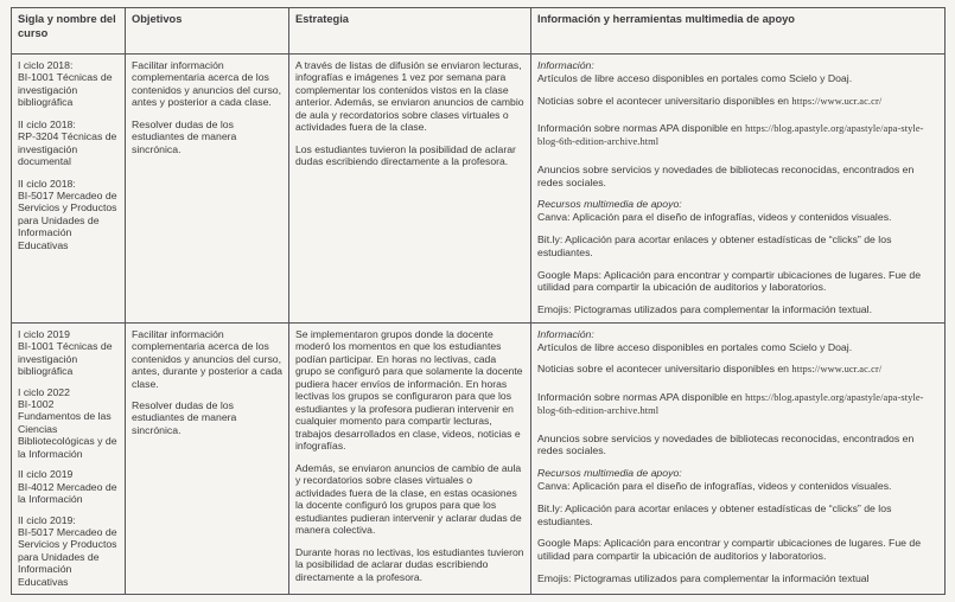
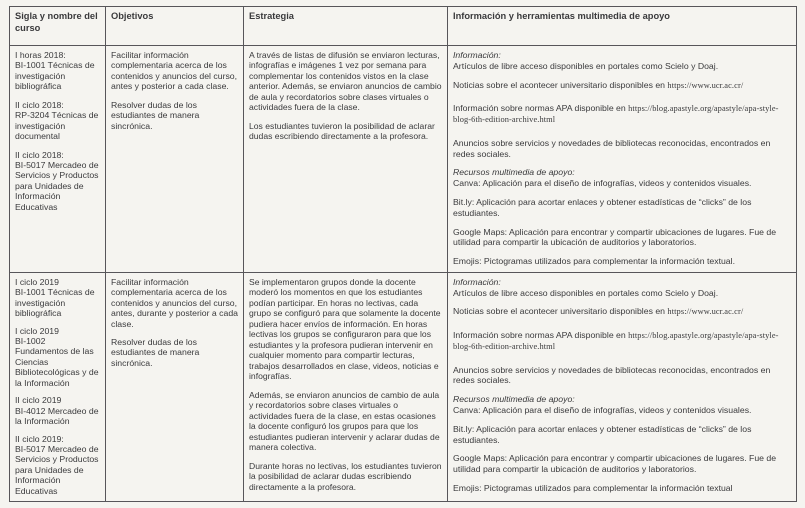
  Sigla y nombre del curso	Objetivos	Estrategia	Información y herramientas multimedia de apoyo
- I ciclo 2018: BI-1001 Técnicas de investigación bibliográfica II ciclo 2018: RP-3204 Técnicas de investigación documental II ciclo 2018: BI-5017 Mercadeo de Servicios y Productos para Unidades de Información Educativas	Facilitar información complementaria acerca de los contenidos y anuncios del curso, antes y posterior a cada clase. Resolver dudas de los estudiantes de manera sincrónica.	A través de listas de difusión se enviaron lecturas, infografías e imágenes 1 vez por semana para complementar los contenidos vistos en la clase anterior. Además, se enviaron anuncios de cambio de aula y recordatorios sobre clases virtuales o actividades fuera de la clase. Los estudiantes tuvieron la posibilidad de aclarar dudas escribiendo directamente a la profesora.	Información: Artículos de libre acceso disponibles en portales como Scielo y Doaj. Noticias sobre el acontecer universitario disponibles en https://www.ucr.ac.cr/ Información sobre normas APA disponible en https://blog.apastyle.org/apastyle/apa-style-blog-6th-edition-archive.html Anuncios sobre servicios y novedades de bibliotecas reconocidas, encontrados en redes sociales. Recursos multimedia de apoyo: Canva: Aplicación para el diseño de infografías, videos y contenidos visuales. Bit.ly: Aplicación para acortar enlaces y obtener estadísticas de “clicks” de los estudiantes. Google Maps: Aplicación para encontrar y compartir ubicaciones de lugares. Fue de utilidad para compartir la ubicación de auditorios y laboratorios. Emojis: Pictogramas utilizados para complementar la información textual.
+ I horas 2018: BI-1001 Técnicas de investigación bibliográfica II ciclo 2018: RP-3204 Técnicas de investigación documental II ciclo 2018: BI-5017 Mercadeo de Servicios y Productos para Unidades de Información Educativas	Facilitar información complementaria acerca de los contenidos y anuncios del curso, antes y posterior a cada clase. Resolver dudas de los estudiantes de manera sincrónica.	A través de listas de difusión se enviaron lecturas, infografías e imágenes 1 vez por semana para complementar los contenidos vistos en la clase anterior. Además, se enviaron anuncios de cambio de aula y recordatorios sobre clases virtuales o actividades fuera de la clase. Los estudiantes tuvieron la posibilidad de aclarar dudas escribiendo directamente a la profesora.	Información: Artículos de libre acceso disponibles en portales como Scielo y Doaj. Noticias sobre el acontecer universitario disponibles en https://www.ucr.ac.cr/ Información sobre normas APA disponible en https://blog.apastyle.org/apastyle/apa-style-blog-6th-edition-archive.html Anuncios sobre servicios y novedades de bibliotecas reconocidas, encontrados en redes sociales. Recursos multimedia de apoyo: Canva: Aplicación para el diseño de infografías, videos y contenidos visuales. Bit.ly: Aplicación para acortar enlaces y obtener estadísticas de “clicks” de los estudiantes. Google Maps: Aplicación para encontrar y compartir ubicaciones de lugares. Fue de utilidad para compartir la ubicación de auditorios y laboratorios. Emojis: Pictogramas utilizados para complementar la información textual.
- I ciclo 2019 BI-1001 Técnicas de investigación bibliográfica I ciclo 2022 BI-1002 Fundamentos de las Ciencias Bibliotecológicas y de la Información II ciclo 2019 BI-4012 Mercadeo de la Información II ciclo 2019: BI-5017 Mercadeo de Servicios y Productos para Unidades de Información Educativas	Facilitar información complementaria acerca de los contenidos y anuncios del curso, antes, durante y posterior a cada clase. Resolver dudas de los estudiantes de manera sincrónica.	Se implementaron grupos donde la docente moderó los momentos en que los estudiantes podían participar. En horas no lectivas, cada grupo se configuró para que solamente la docente pudiera hacer envíos de información. En horas lectivas los grupos se configuraron para que los estudiantes y la profesora pudieran intervenir en cualquier momento para compartir lecturas, trabajos desarrollados en clase, videos, noticias e infografías. Además, se enviaron anuncios de cambio de aula y recordatorios sobre clases virtuales o actividades fuera de la clase, en estas ocasiones la docente configuró los grupos para que los estudiantes pudieran intervenir y aclarar dudas de manera colectiva. Durante horas no lectivas, los estudiantes tuvieron la posibilidad de aclarar dudas escribiendo directamente a la profesora.	Información: Artículos de libre acceso disponibles en portales como Scielo y Doaj. Noticias sobre el acontecer universitario disponibles en https://www.ucr.ac.cr/ Información sobre normas APA disponible en https://blog.apastyle.org/apastyle/apa-style-blog-6th-edition-archive.html Anuncios sobre servicios y novedades de bibliotecas reconocidas, encontrados en redes sociales. Recursos multimedia de apoyo: Canva: Aplicación para el diseño de infografías, videos y contenidos visuales. Bit.ly: Aplicación para acortar enlaces y obtener estadísticas de “clicks” de los estudiantes. Google Maps: Aplicación para encontrar y compartir ubicaciones de lugares. Fue de utilidad para compartir la ubicación de auditorios y laboratorios. Emojis: Pictogramas utilizados para complementar la información textual
+ I ciclo 2019 BI-1001 Técnicas de investigación bibliográfica I ciclo 2019 BI-1002 Fundamentos de las Ciencias Bibliotecológicas y de la Información II ciclo 2019 BI-4012 Mercadeo de la Información II ciclo 2019: BI-5017 Mercadeo de Servicios y Productos para Unidades de Información Educativas	Facilitar información complementaria acerca de los contenidos y anuncios del curso, antes, durante y posterior a cada clase. Resolver dudas de los estudiantes de manera sincrónica.	Se implementaron grupos donde la docente moderó los momentos en que los estudiantes podían participar. En horas no lectivas, cada grupo se configuró para que solamente la docente pudiera hacer envíos de información. En horas lectivas los grupos se configuraron para que los estudiantes y la profesora pudieran intervenir en cualquier momento para compartir lecturas, trabajos desarrollados en clase, videos, noticias e infografías. Además, se enviaron anuncios de cambio de aula y recordatorios sobre clases virtuales o actividades fuera de la clase, en estas ocasiones la docente configuró los grupos para que los estudiantes pudieran intervenir y aclarar dudas de manera colectiva. Durante horas no lectivas, los estudiantes tuvieron la posibilidad de aclarar dudas escribiendo directamente a la profesora.	Información: Artículos de libre acceso disponibles en portales como Scielo y Doaj. Noticias sobre el acontecer universitario disponibles en https://www.ucr.ac.cr/ Información sobre normas APA disponible en https://blog.apastyle.org/apastyle/apa-style-blog-6th-edition-archive.html Anuncios sobre servicios y novedades de bibliotecas reconocidas, encontrados en redes sociales. Recursos multimedia de apoyo: Canva: Aplicación para el diseño de infografías, videos y contenidos visuales. Bit.ly: Aplicación para acortar enlaces y obtener estadísticas de “clicks” de los estudiantes. Google Maps: Aplicación para encontrar y compartir ubicaciones de lugares. Fue de utilidad para compartir la ubicación de auditorios y laboratorios. Emojis: Pictogramas utilizados para complementar la información textual
